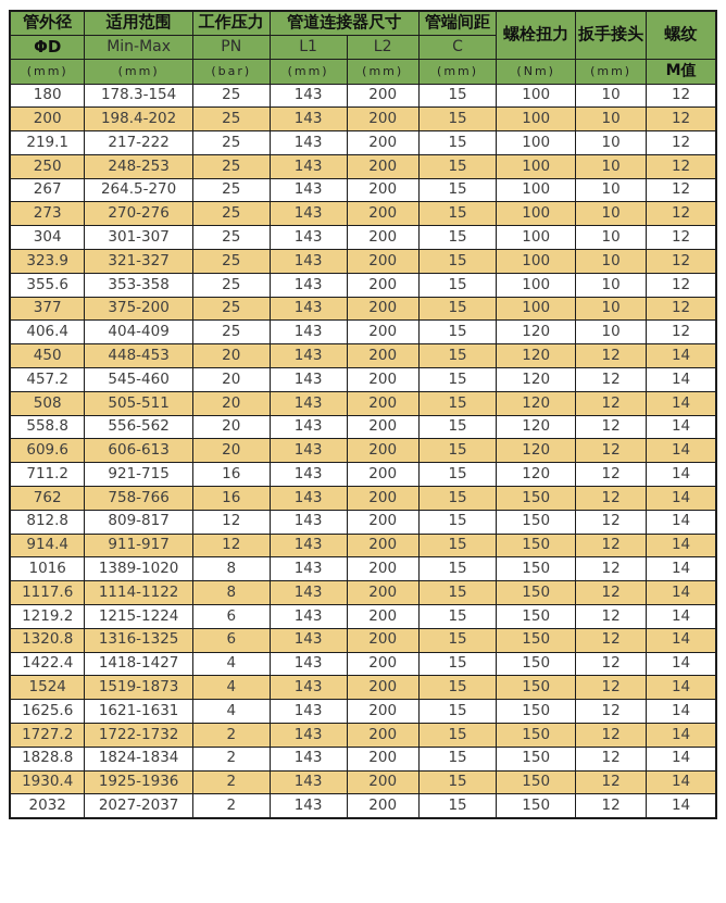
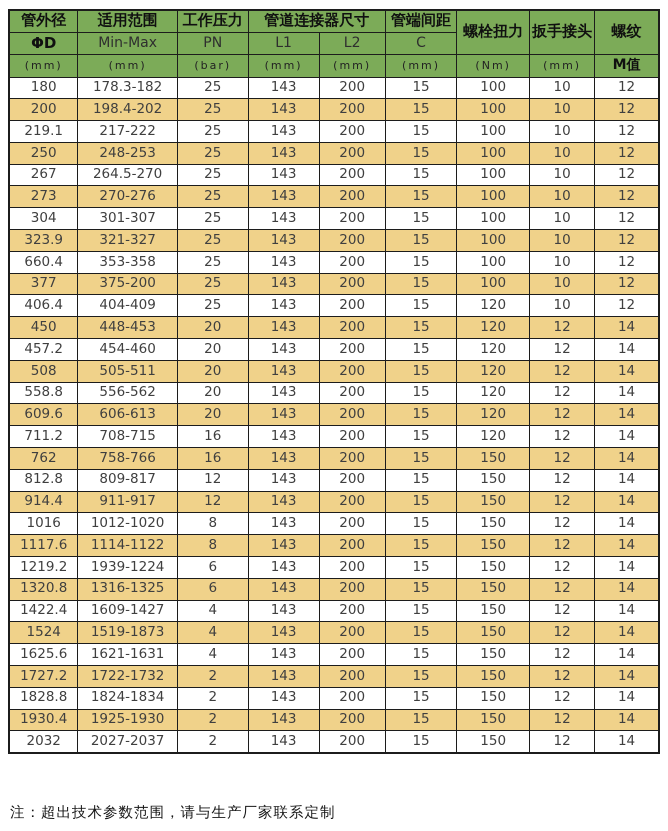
  管外径	适用范围	工作压力	管道连接器尺寸	管端间距	螺栓扭力	扳手接头	螺纹
  ΦD	Min-Max	PN	L1	L2	C
  (mm)	(mm)	(bar)	(mm)	(mm)	(mm)	(Nm)	(mm)	M值
- 180	178.3-154	25	143	200	15	100	10	12
+ 180	178.3-182	25	143	200	15	100	10	12
  200	198.4-202	25	143	200	15	100	10	12
  219.1	217-222	25	143	200	15	100	10	12
  250	248-253	25	143	200	15	100	10	12
  267	264.5-270	25	143	200	15	100	10	12
  273	270-276	25	143	200	15	100	10	12
  304	301-307	25	143	200	15	100	10	12
  323.9	321-327	25	143	200	15	100	10	12
- 355.6	353-358	25	143	200	15	100	10	12
+ 660.4	353-358	25	143	200	15	100	10	12
  377	375-200	25	143	200	15	100	10	12
  406.4	404-409	25	143	200	15	120	10	12
  450	448-453	20	143	200	15	120	12	14
- 457.2	545-460	20	143	200	15	120	12	14
+ 457.2	454-460	20	143	200	15	120	12	14
  508	505-511	20	143	200	15	120	12	14
  558.8	556-562	20	143	200	15	120	12	14
  609.6	606-613	20	143	200	15	120	12	14
- 711.2	921-715	16	143	200	15	120	12	14
+ 711.2	708-715	16	143	200	15	120	12	14
  762	758-766	16	143	200	15	150	12	14
  812.8	809-817	12	143	200	15	150	12	14
  914.4	911-917	12	143	200	15	150	12	14
- 1016	1389-1020	8	143	200	15	150	12	14
+ 1016	1012-1020	8	143	200	15	150	12	14
  1117.6	1114-1122	8	143	200	15	150	12	14
- 1219.2	1215-1224	6	143	200	15	150	12	14
+ 1219.2	1939-1224	6	143	200	15	150	12	14
  1320.8	1316-1325	6	143	200	15	150	12	14
- 1422.4	1418-1427	4	143	200	15	150	12	14
+ 1422.4	1609-1427	4	143	200	15	150	12	14
  1524	1519-1873	4	143	200	15	150	12	14
  1625.6	1621-1631	4	143	200	15	150	12	14
  1727.2	1722-1732	2	143	200	15	150	12	14
  1828.8	1824-1834	2	143	200	15	150	12	14
- 1930.4	1925-1936	2	143	200	15	150	12	14
+ 1930.4	1925-1930	2	143	200	15	150	12	14
  2032	2027-2037	2	143	200	15	150	12	14
+ 注：超出技术参数范围，请与生产厂家联系定制
